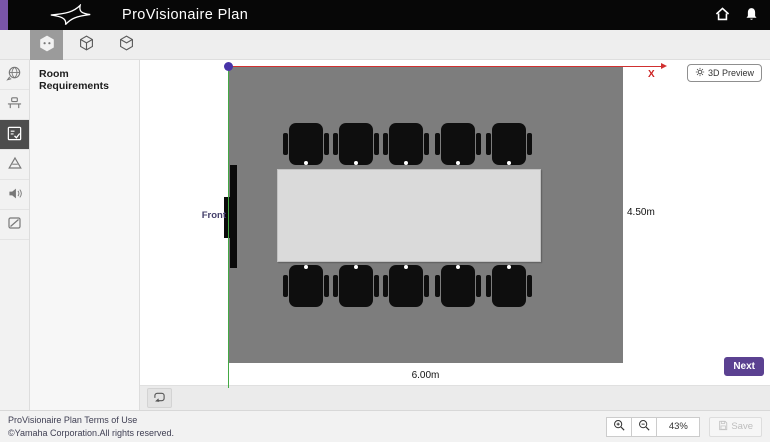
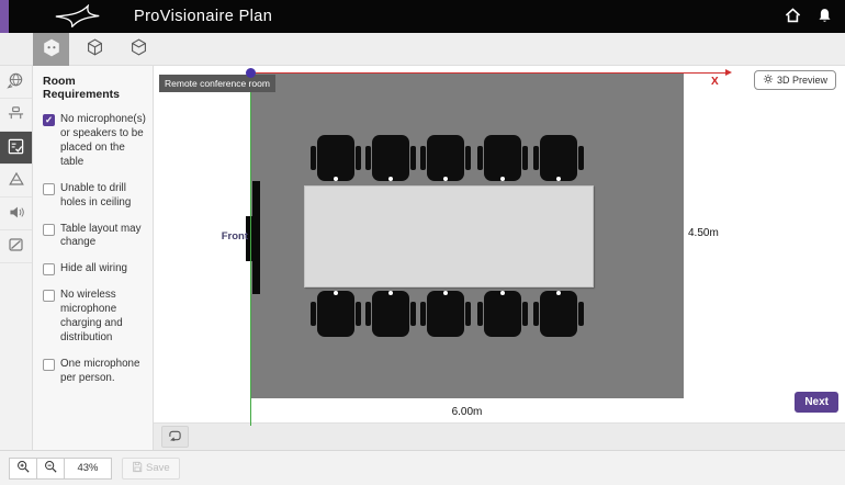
  ProVisionaire Plan
  Room Requirements
+ No microphone(s) or speakers to be placed on the table
+ Unable to drill holes in ceiling
+ Table layout may change
+ Hide all wiring
+ No wireless microphone charging and distribution
+ One microphone per person.
+ Remote conference room
  3D Preview
  X
  Front
  4.50m
  6.00m
  Next
- ProVisionaire Plan Terms of Use
- ©Yamaha Corporation.All rights reserved.
  43%
  Save
